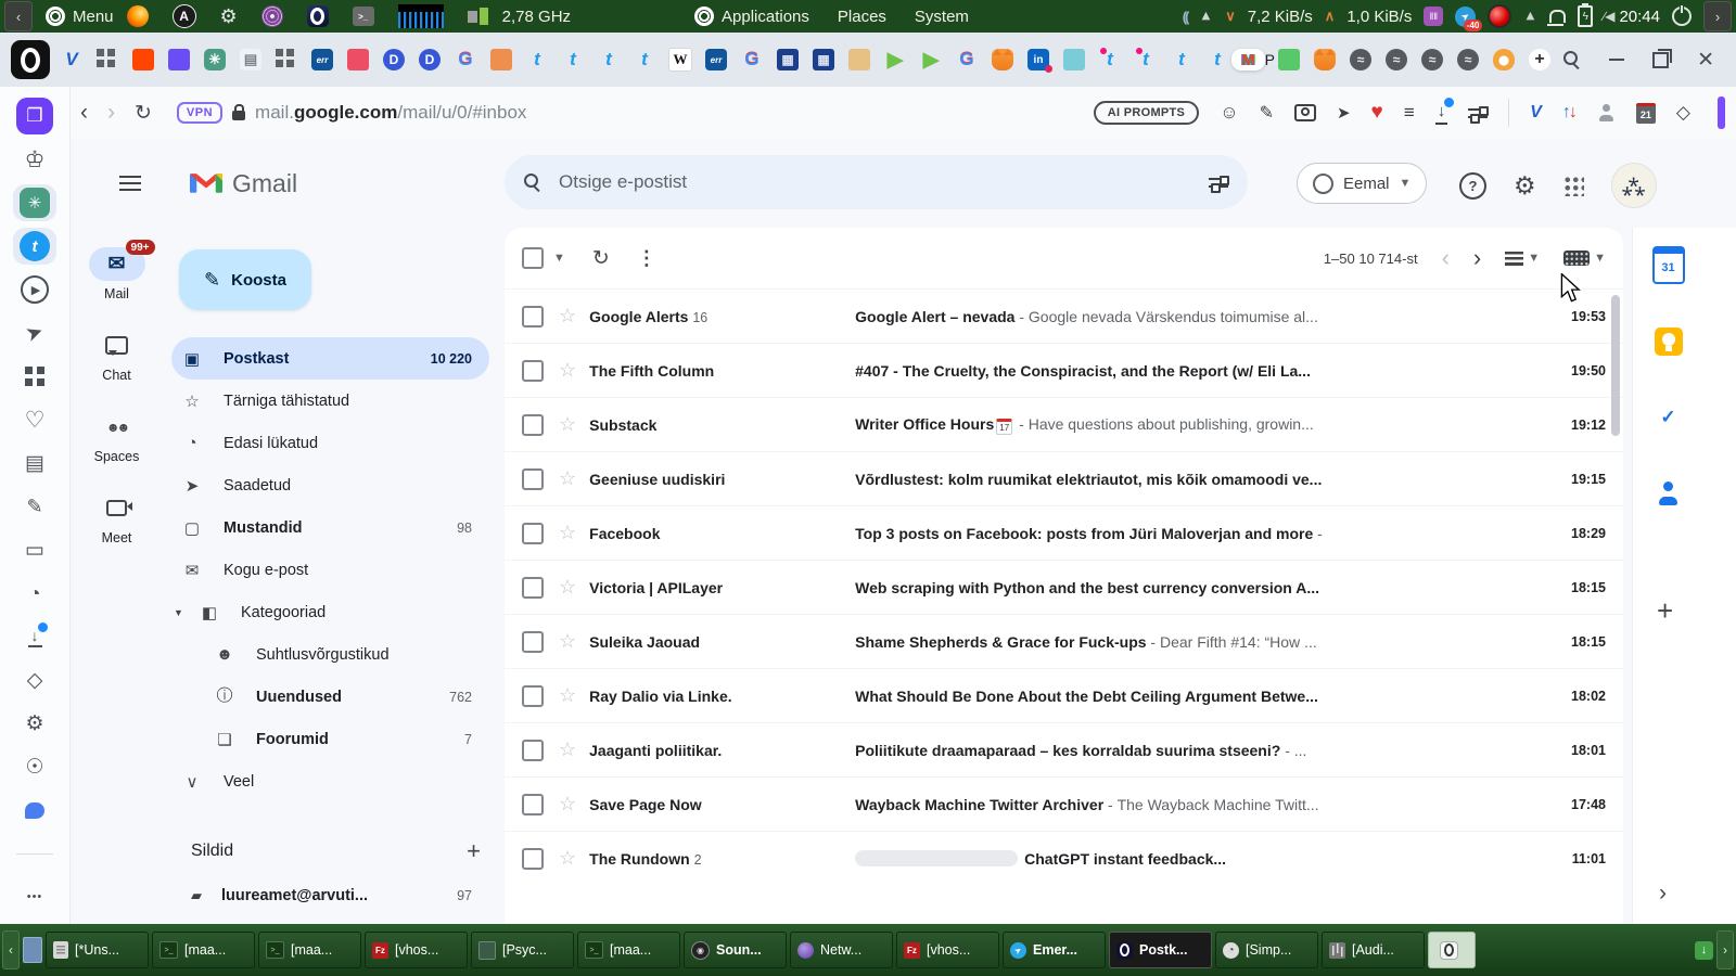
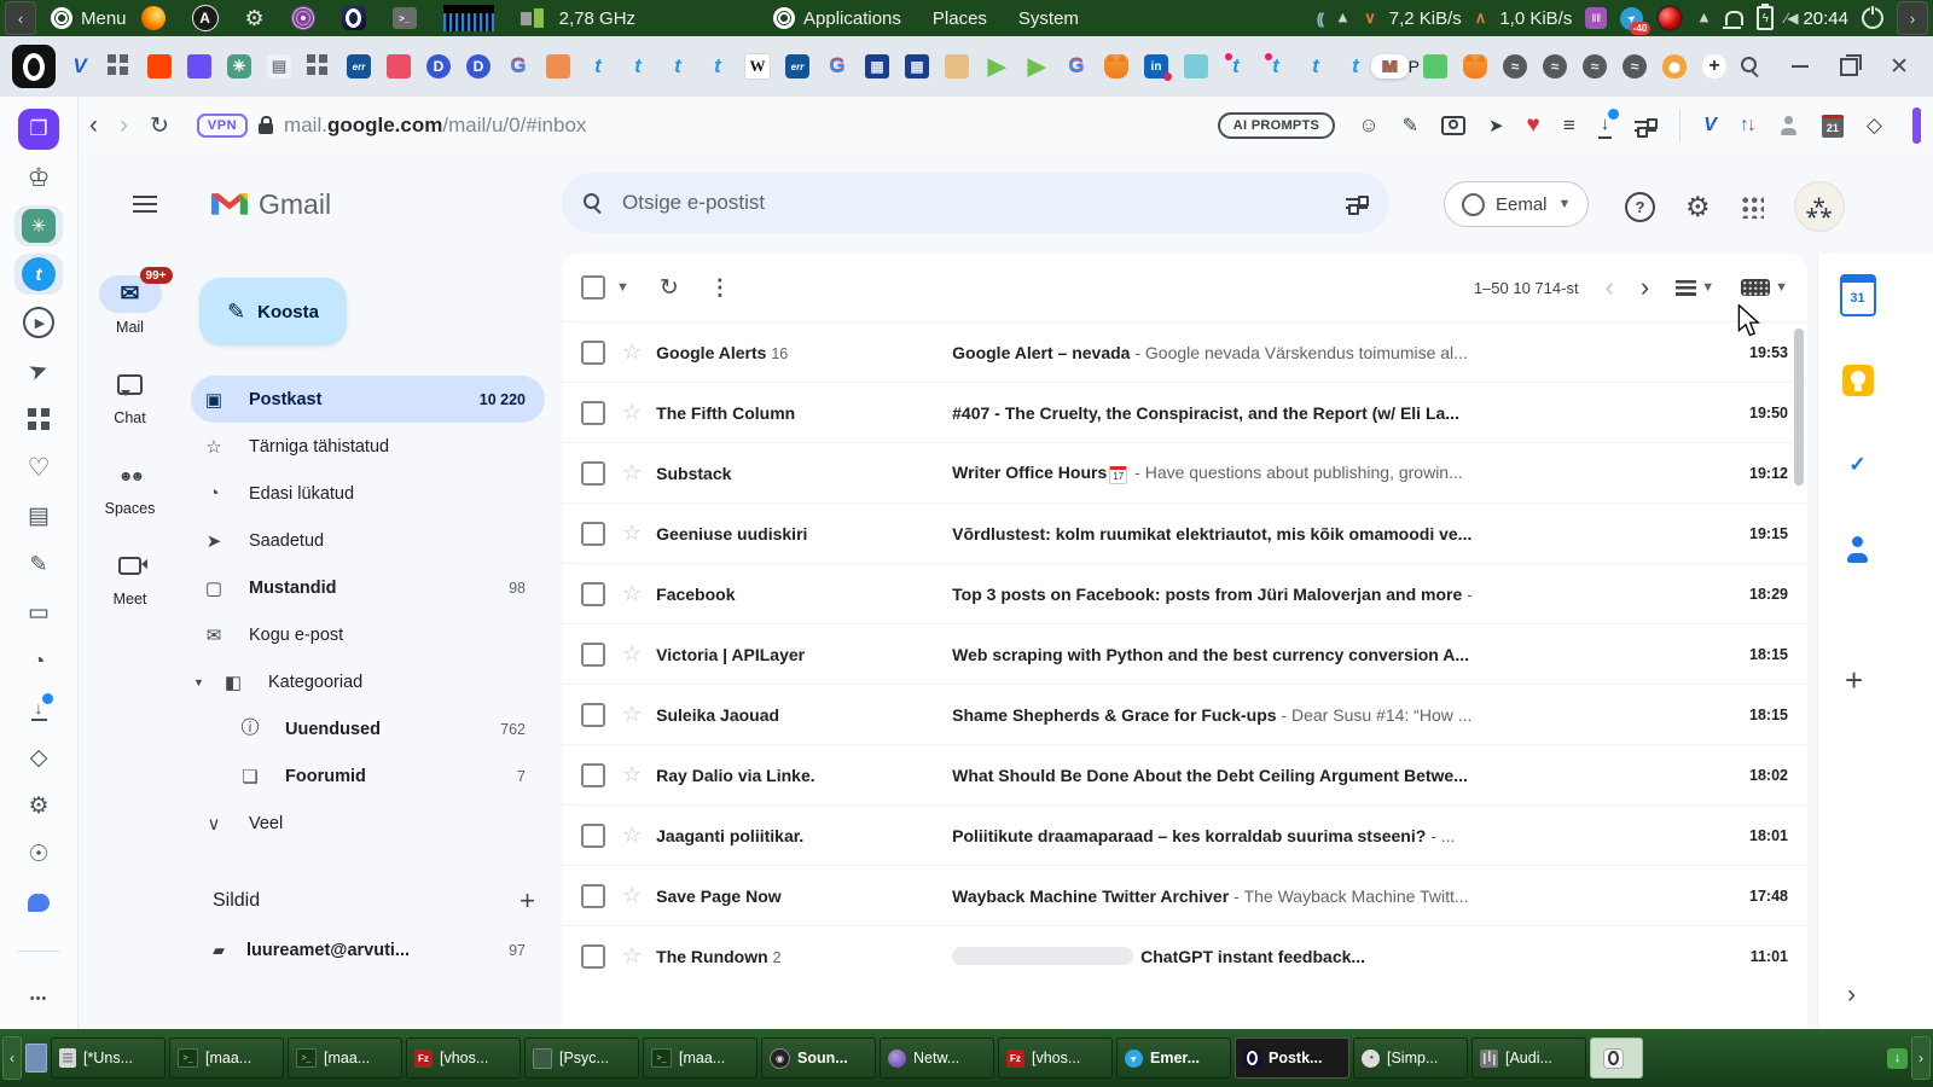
  ‹
  Menu
  2,78 GHz
  Applications
  Places
  System
  ∨
  7,2 KiB/s
  ∧
  1,0 KiB/s
  -40
  20:44
  ›
  P
  ‹
  ›
  ↻
  VPN
  mail.google.com/mail/u/0/#inbox
  AI PROMPTS
  V
  21
  Gmail
  Otsige e-postist
  Eemal
  ▼
  99+
  Mail
  Chat
  Spaces
  Meet
  Koosta
  ▣
  Postkast
  10 220
  ☆
  Tärniga tähistatud
  ◔
  Edasi lükatud
  ➤
  Saadetud
  ▢
  Mustandid
  98
  ✉
  Kogu e-post
  ▼
  ◧
  Kategooriad
- ☻
- Suhtlusvõrgustikud
  ⓘ
  Uuendused
  762
  ❏
  Foorumid
  7
  ∨
  Veel
  Sildid
  +
  luureamet@arvuti...
  97
  ▼
  1–50 10 714-st
  ‹
  ›
  ▼
  ▼
  Google Alerts 16
  Google Alert – nevada Google nevada Värskendus toimumise al...
  19:53
  The Fifth Column
  #407 - The Cruelty, the Conspiracist, and the Report (w/ Eli La...
  19:50
  Substack
  Writer Office Hours 17 Have questions about publishing, growin...
  19:12
  Geeniuse uudiskiri
  Võrdlustest: kolm ruumikat elektriautot, mis kõik omamoodi ve...
  19:15
  Facebook
  Top 3 posts on Facebook: posts from Jüri Maloverjan and more
  18:29
  Victoria | APILayer
  Web scraping with Python and the best currency conversion A...
  18:15
  Suleika Jaouad
- Shame Shepherds & Grace for Fuck-ups Dear Fifth #14: “How ...
+ Shame Shepherds & Grace for Fuck-ups Dear Susu #14: “How ...
  18:15
  Ray Dalio via Linke.
  What Should Be Done About the Debt Ceiling Argument Betwe...
  18:02
  Jaaganti poliitikar.
  Poliitikute draamaparaad – kes korraldab suurima stseeni? ...
  18:01
  Save Page Now
  Wayback Machine Twitter Archiver The Wayback Machine Twitt...
  17:48
  The Rundown 2
  ChatGPT instant feedback...
  11:01
  31
  +
  ›
  ‹
  [*Uns...
  [maa...
  [maa...
  [vhos...
  [Psyc...
  [maa...
  Soun...
  Netw...
  [vhos...
  Emer...
  Postk...
  [Simp...
  [Audi...
  ›
